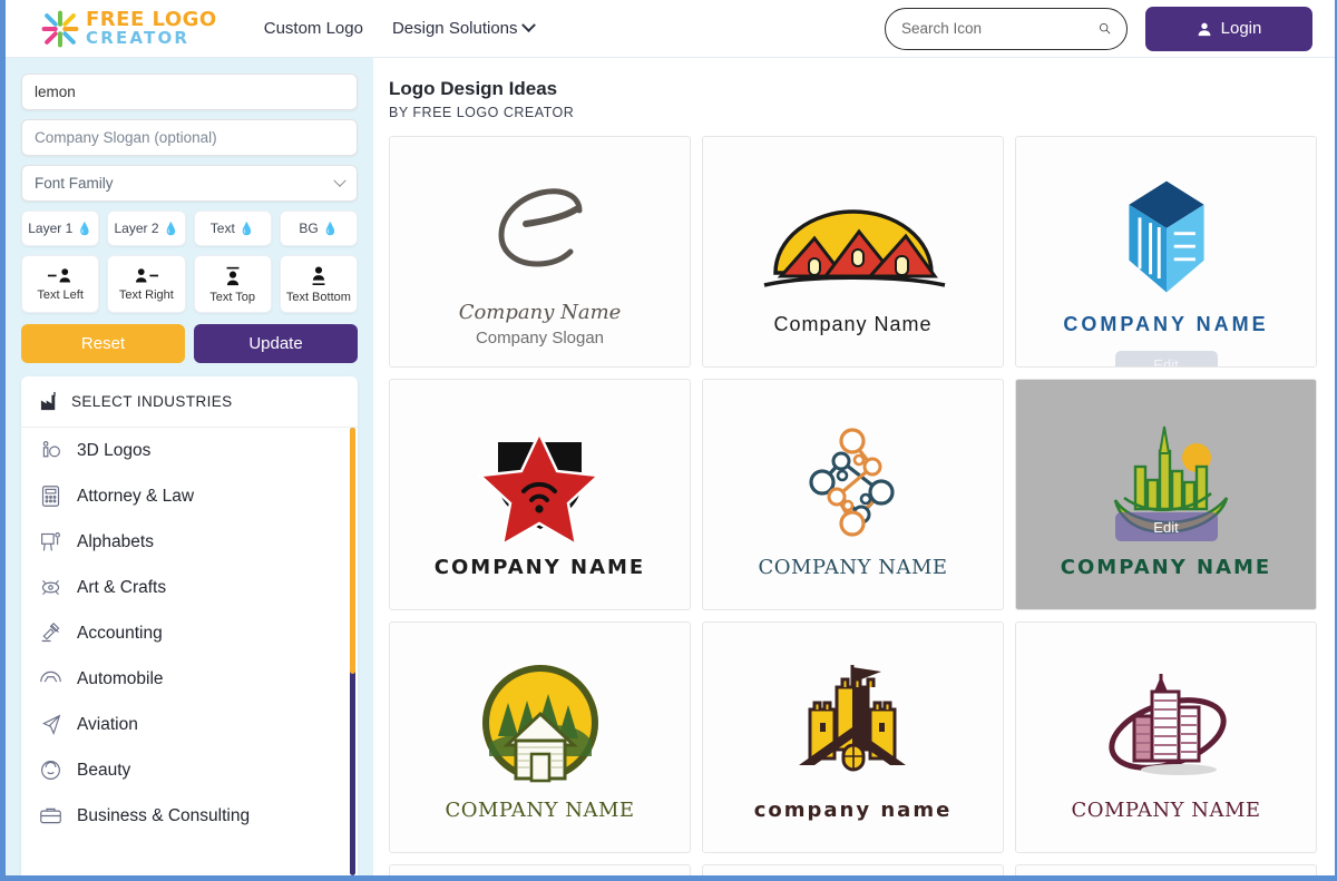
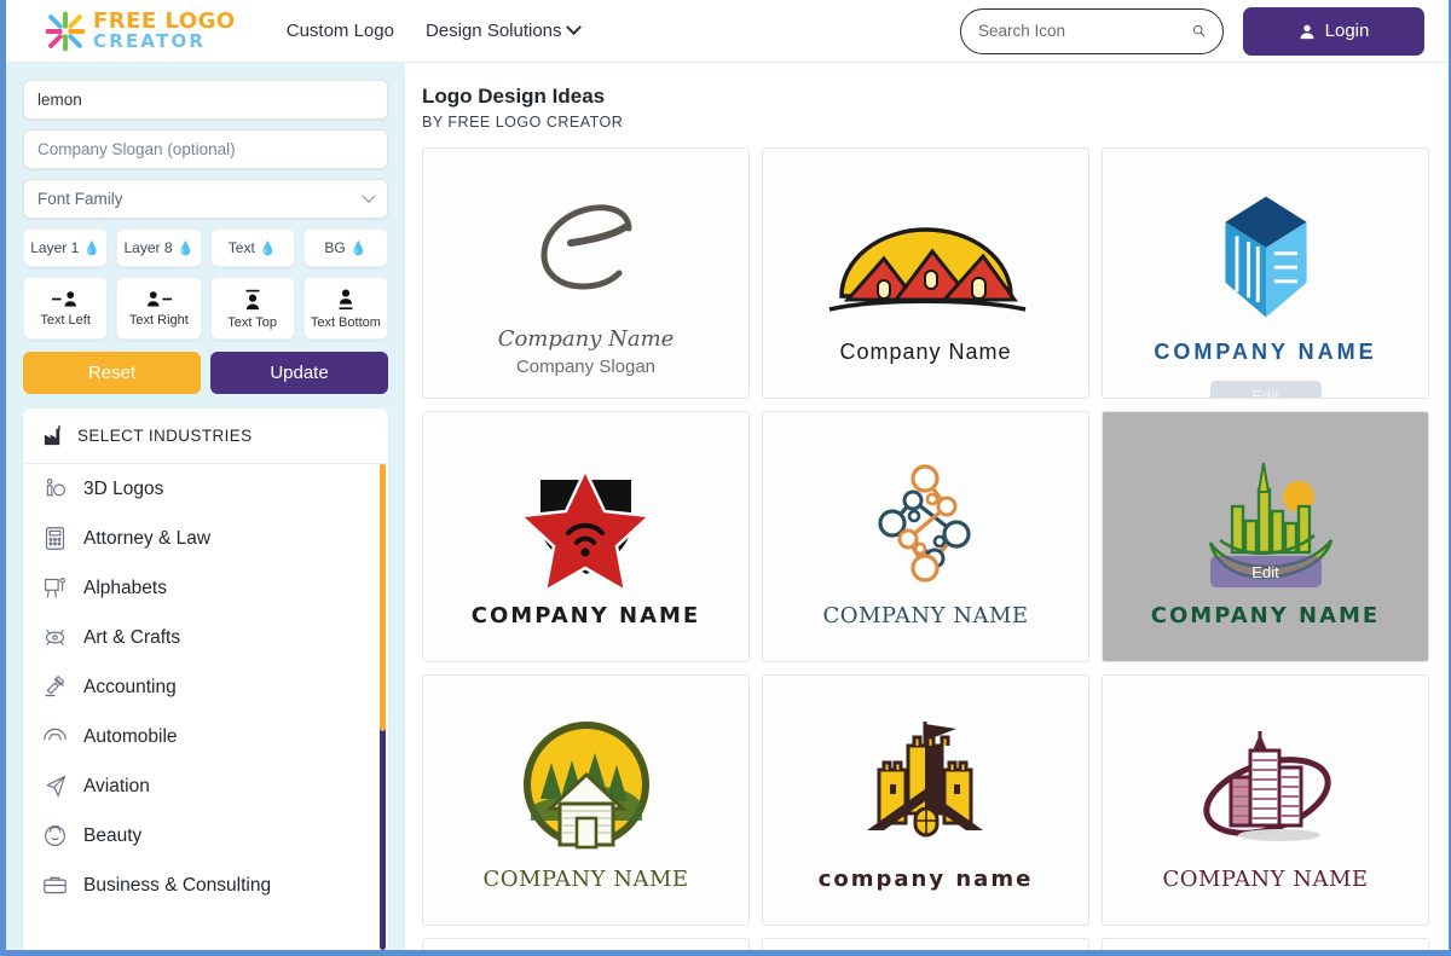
  FREE LOGO
  CREATOR
  Custom Logo
  Design Solutions
  Search Icon
  Login
  lemon
  Company Slogan (optional)
  Font Family
  Layer 1
  💧
- Layer 2
+ Layer 8
  💧
  Text
  💧
  BG
  💧
  Text Left
  Text Right
  Text Top
  Text Bottom
  Reset
  Update
  SELECT INDUSTRIES
  3D Logos
  Attorney & Law
  Alphabets
  Art & Crafts
  Accounting
  Automobile
  Aviation
  Beauty
  Business & Consulting
  Logo Design Ideas
  BY FREE LOGO CREATOR
  Company Name
  Company Slogan
  Company Name
  COMPANY NAME
  Edit
  COMPANY NAME
  COMPANY NAME
  COMPANY NAME
  Edit
  COMPANY NAME
  company name
  COMPANY NAME
